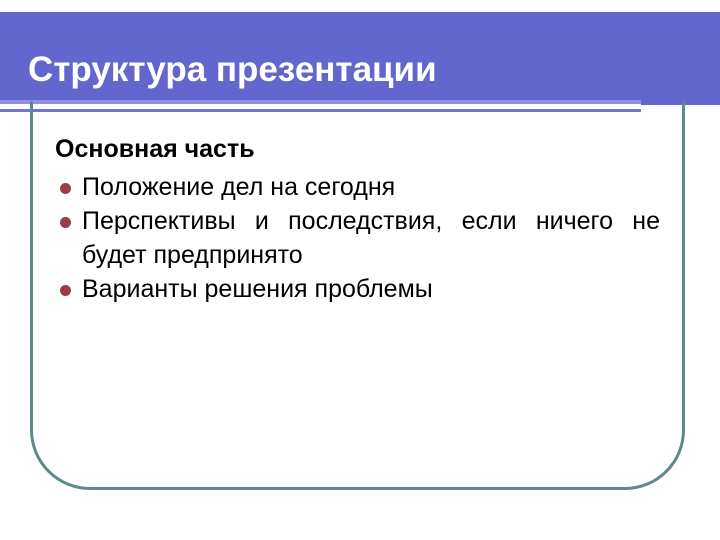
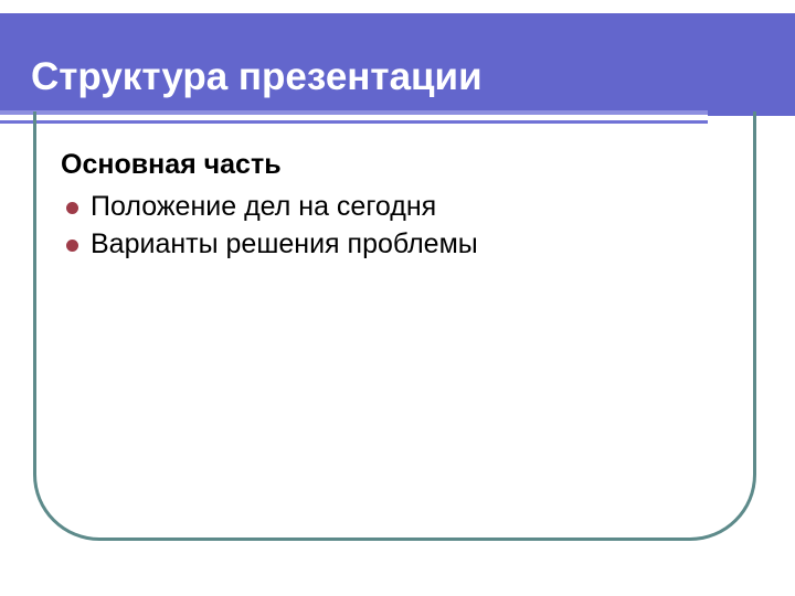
  Структура презентации
  Основная часть
  Положение дел на сегодня
- Перспективы и последствия, если ничего не будет предпринято
  Варианты решения проблемы
